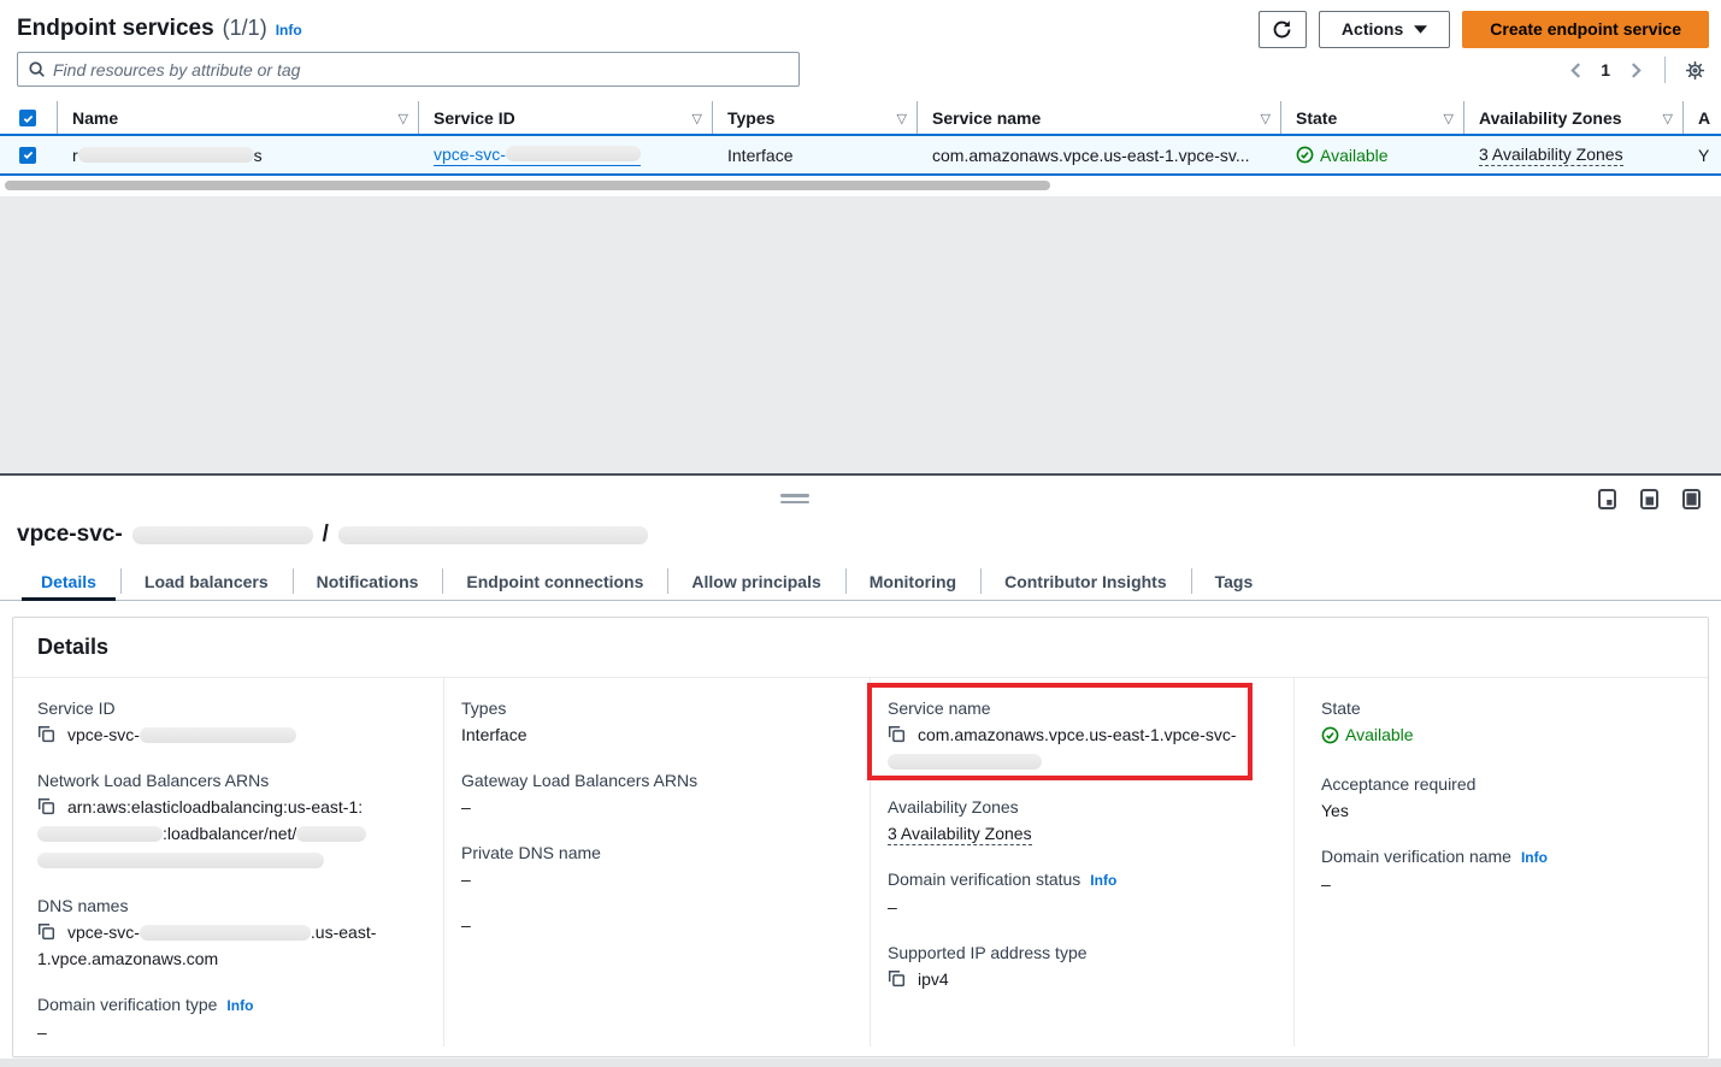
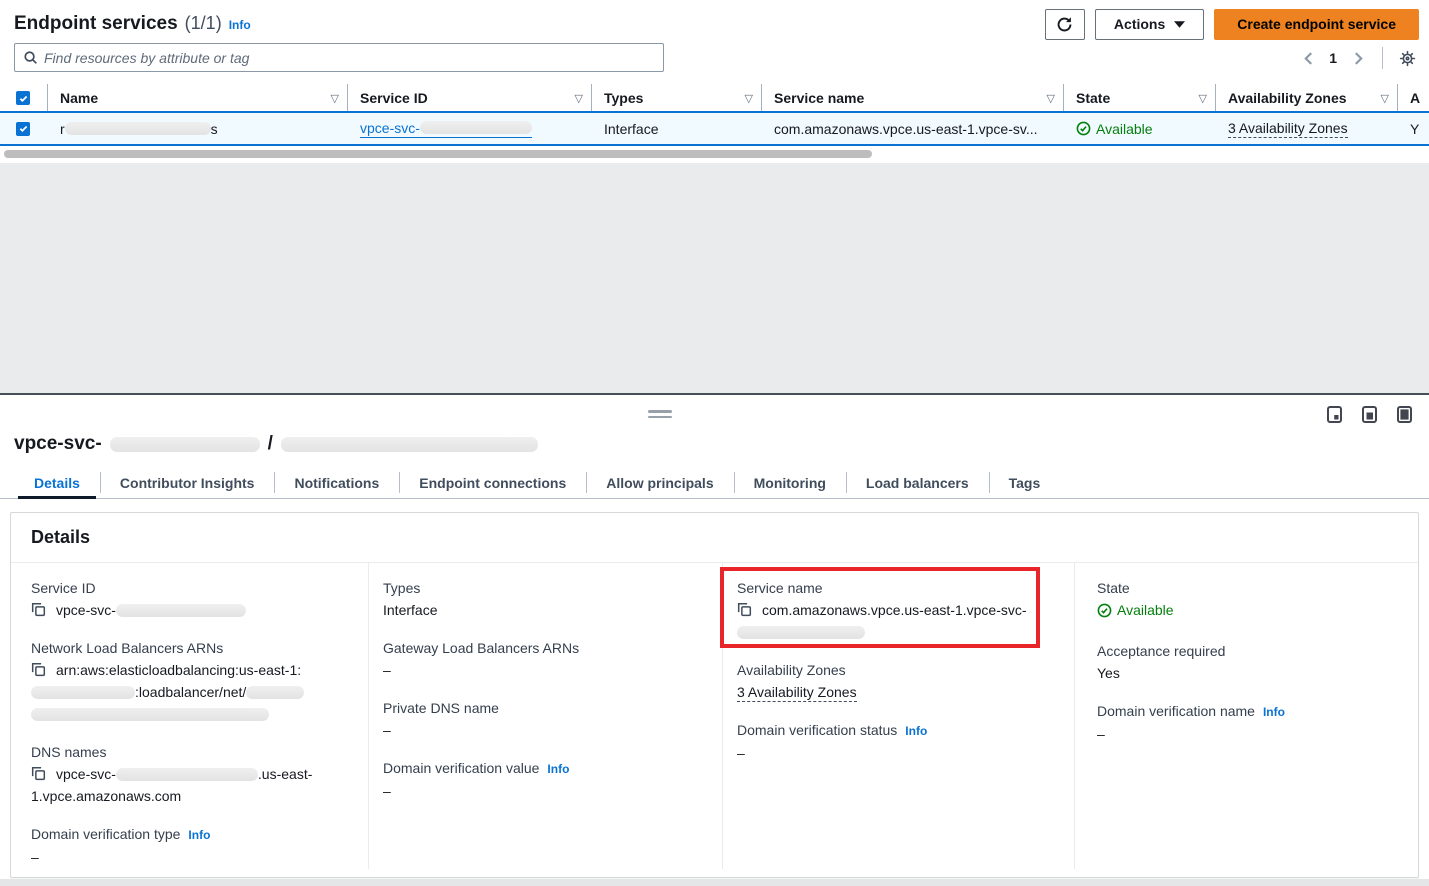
  Endpoint services
  (1/1)
  Info
  Actions
  Create endpoint service
  Find resources by attribute or tag
  1
  Name
  ▽
  Service ID
  ▽
  Types
  ▽
  Service name
  ▽
  State
  ▽
  Availability Zones
  ▽
  A
  r
  s
  vpce-svc-
  Interface
  com.amazonaws.vpce.us-east-1.vpce-sv...
  Available
  3 Availability Zones
  Y
  vpce-svc-
  /
  Details
- Load balancers
+ Contributor Insights
  Notifications
  Endpoint connections
  Allow principals
  Monitoring
- Contributor Insights
+ Load balancers
  Tags
  Details
  Service ID
  vpce-svc-
  Network Load Balancers ARNs
  arn:aws:elasticloadbalancing:us-east-1::loadbalancer/net/
  DNS names
  vpce-svc- .us-east-1.vpce.amazonaws.com
  Domain verification type Info
  –
  Types
  Interface
  Gateway Load Balancers ARNs
  –
  Private DNS name
  –
+ Domain verification value Info
  –
  Service name
  com.amazonaws.vpce.us-east-1.vpce-svc-
  Availability Zones
  3 Availability Zones
  Domain verification status Info
  –
- Supported IP address type
- ipv4
  State
  Available
  Acceptance required
  Yes
  Domain verification name Info
  –
